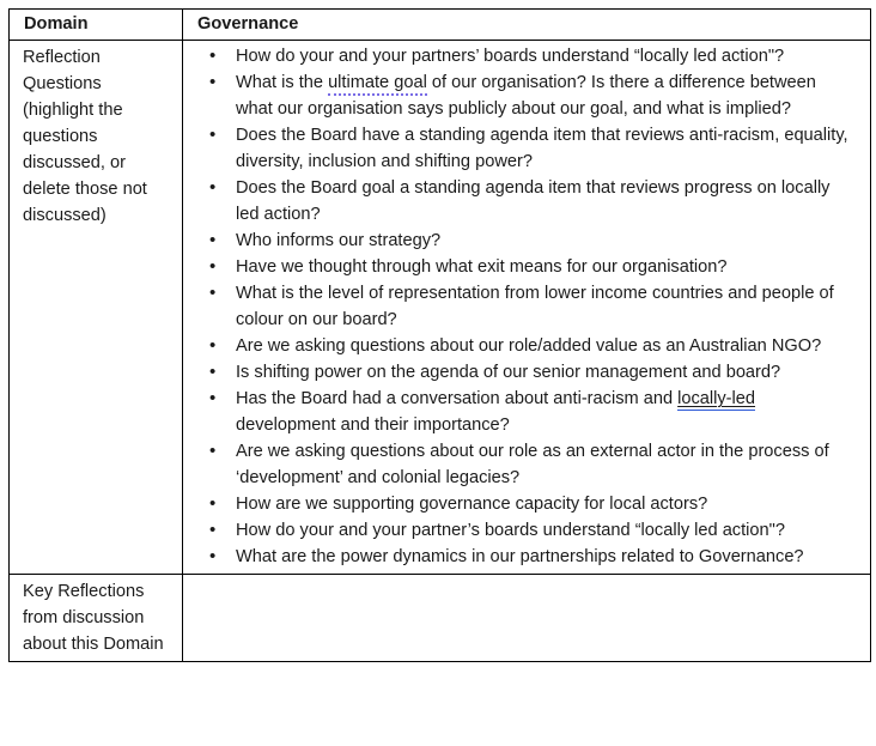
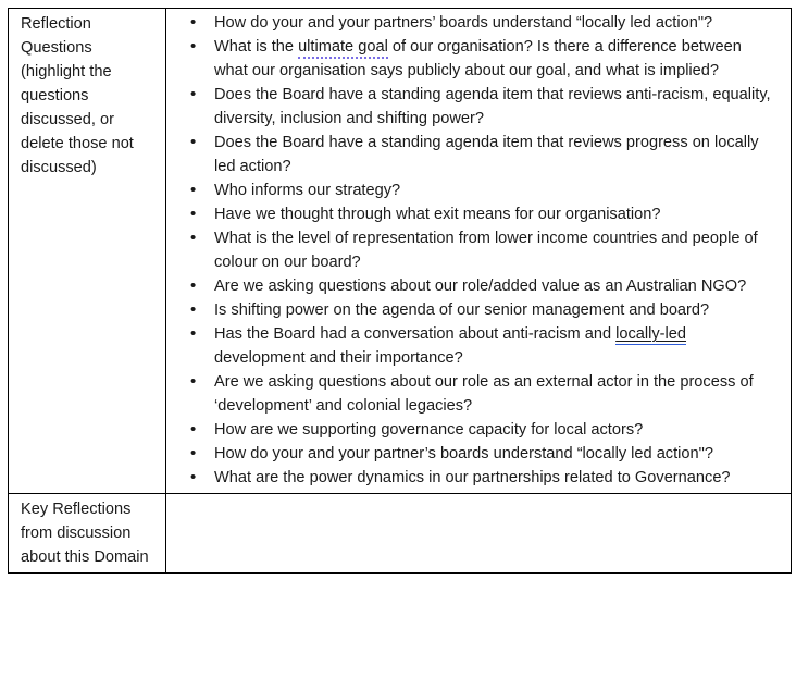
- Domain	Governance
- Reflection Questions (highlight the questions discussed, or delete those not discussed)	How do your and your partners’ boards understand “locally led action"?What is the ultimate goal of our organisation? Is there a difference between what our organisation says publicly about our goal, and what is implied?Does the Board have a standing agenda item that reviews anti-racism, equality, diversity, inclusion and shifting power?Does the Board goal a standing agenda item that reviews progress on locally led action?Who informs our strategy?Have we thought through what exit means for our organisation?What is the level of representation from lower income countries and people of colour on our board?Are we asking questions about our role/added value as an Australian NGO?Is shifting power on the agenda of our senior management and board?Has the Board had a conversation about anti-racism and locally-led development and their importance?Are we asking questions about our role as an external actor in the process of ‘development’ and colonial legacies?How are we supporting governance capacity for local actors?How do your and your partner’s boards understand “locally led action"?What are the power dynamics in our partnerships related to Governance?
+ Reflection Questions (highlight the questions discussed, or delete those not discussed)	How do your and your partners’ boards understand “locally led action"?What is the ultimate goal of our organisation? Is there a difference between what our organisation says publicly about our goal, and what is implied?Does the Board have a standing agenda item that reviews anti-racism, equality, diversity, inclusion and shifting power?Does the Board have a standing agenda item that reviews progress on locally led action?Who informs our strategy?Have we thought through what exit means for our organisation?What is the level of representation from lower income countries and people of colour on our board?Are we asking questions about our role/added value as an Australian NGO?Is shifting power on the agenda of our senior management and board?Has the Board had a conversation about anti-racism and locally-led development and their importance?Are we asking questions about our role as an external actor in the process of ‘development’ and colonial legacies?How are we supporting governance capacity for local actors?How do your and your partner’s boards understand “locally led action"?What are the power dynamics in our partnerships related to Governance?
  Key Reflections from discussion about this Domain
